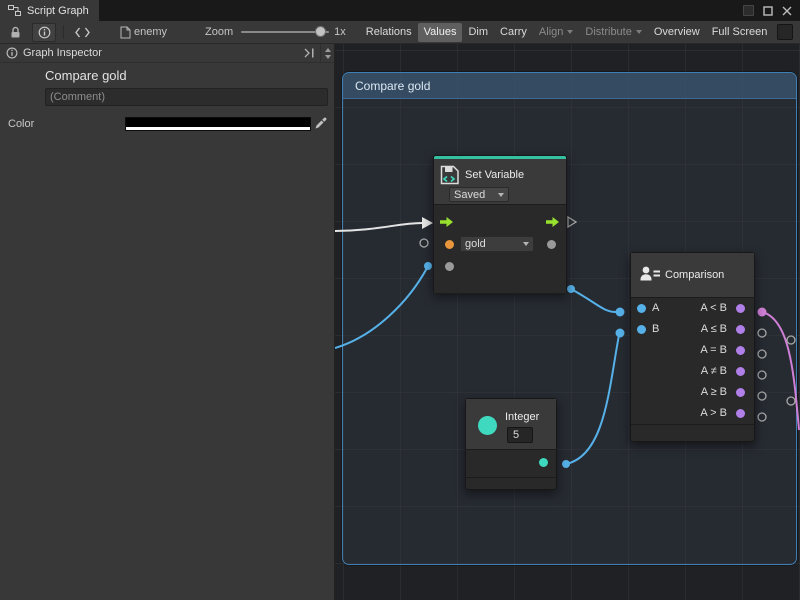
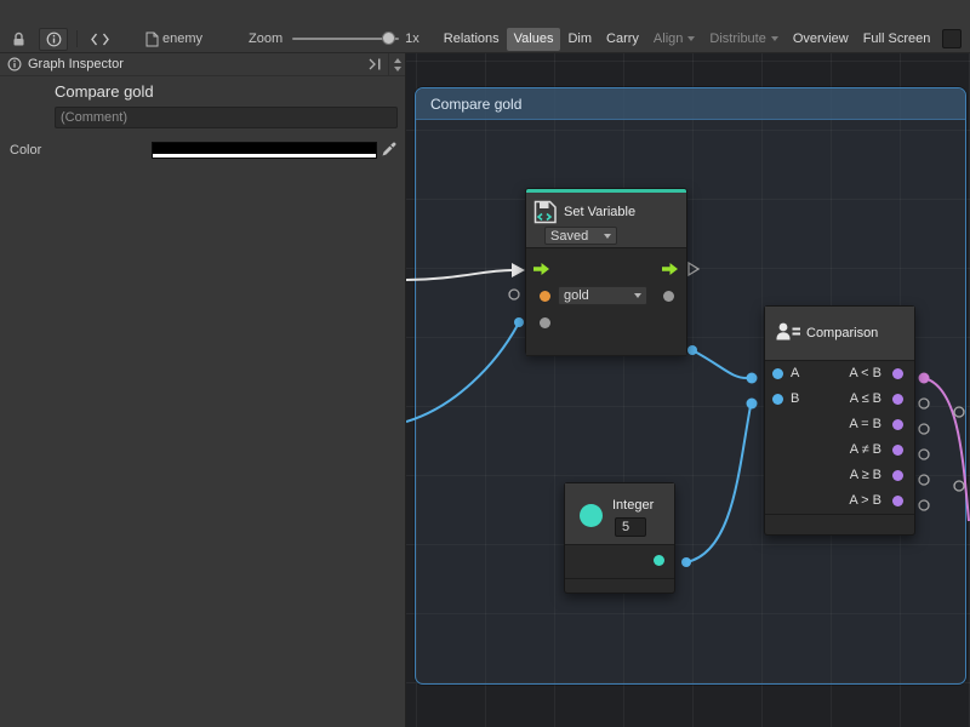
- Script Graph
  enemy
  Zoom
  1x
  Relations
  Values
  Dim
  Carry
  Align
  Distribute
  Overview
  Full Screen
  Graph Inspector
  Compare gold
  (Comment)
  Color
  Compare gold
  Set Variable
  Saved
  gold
  Comparison
  A
  A < B
  B
  A ≤ B
  A = B
  A ≠ B
  A ≥ B
  A > B
  Integer
  5
